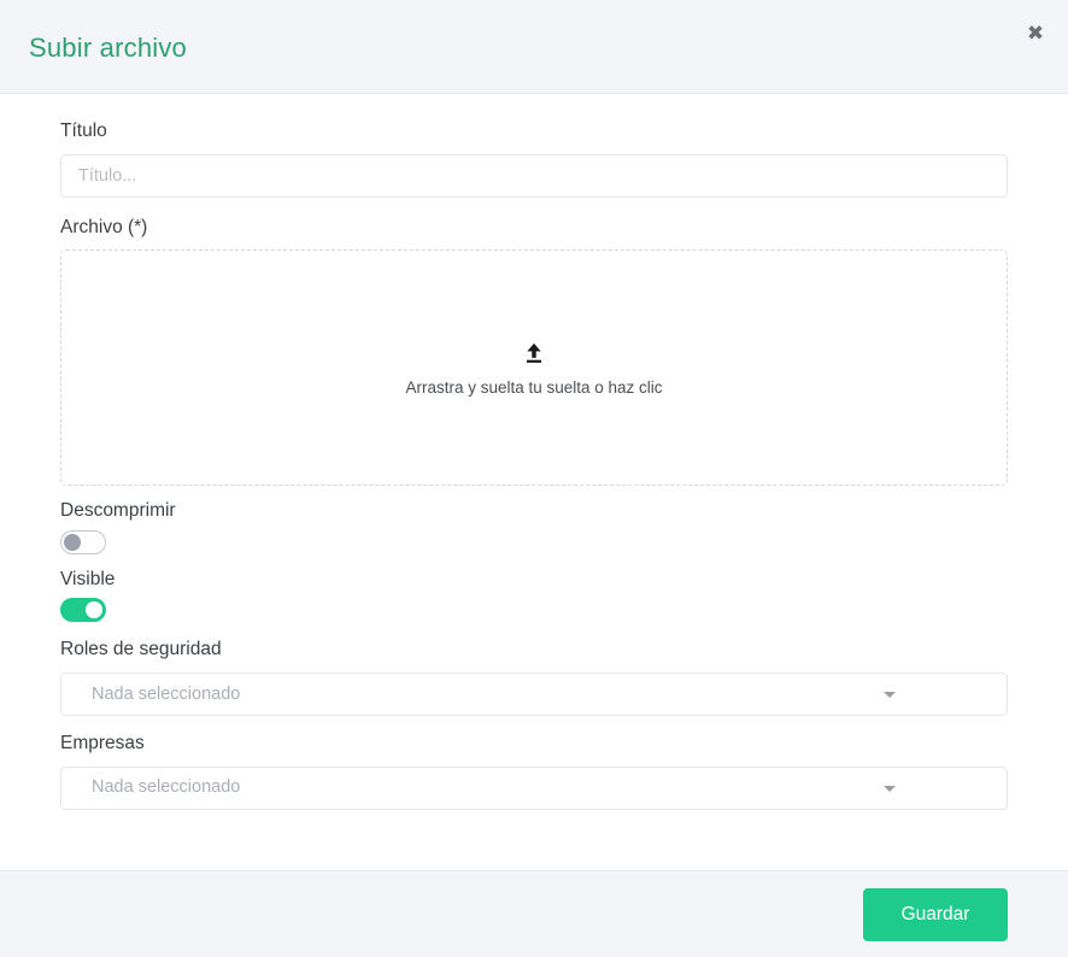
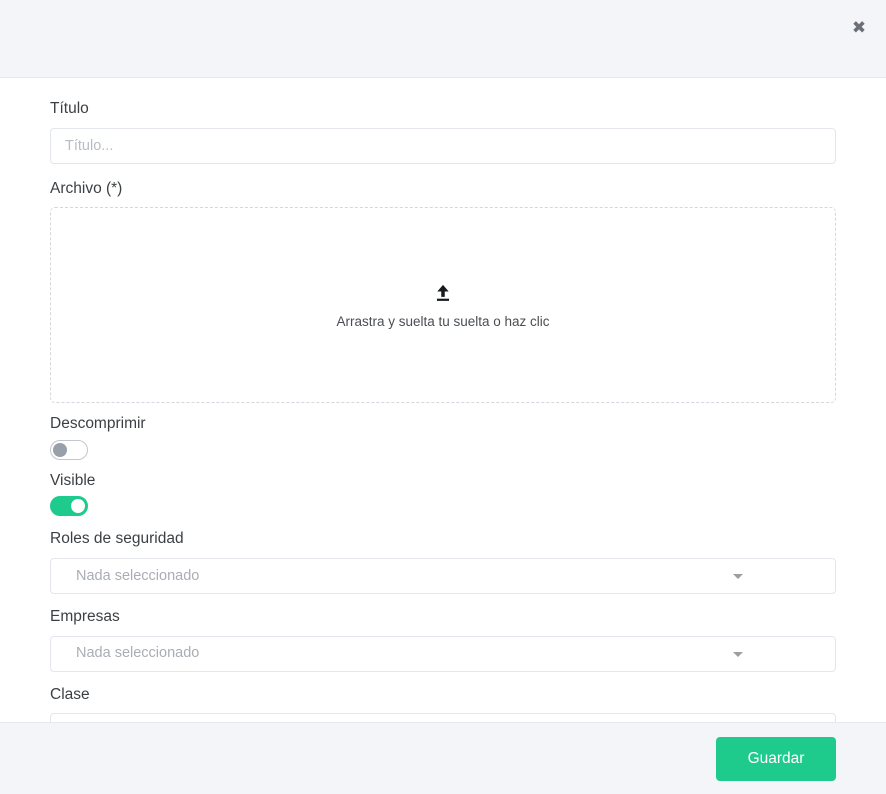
- Subir archivo
  ✖
  Título
  Título...
  Archivo (*)
  Arrastra y suelta tu suelta o haz clic
  Descomprimir
  Visible
  Roles de seguridad
  Nada seleccionado
  Empresas
  Nada seleccionado
+ Clase
  Guardar
